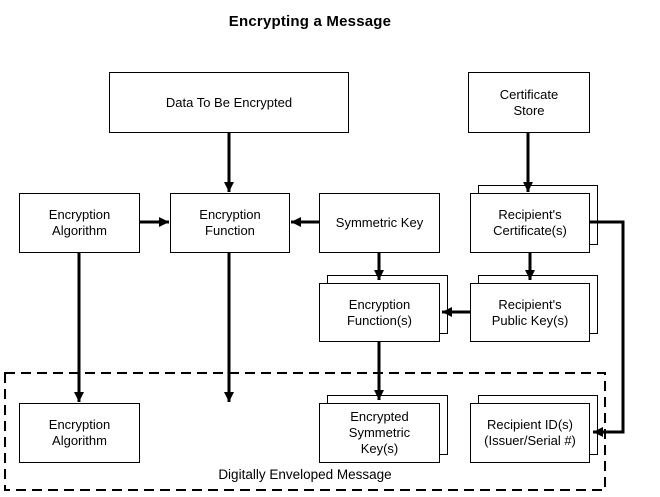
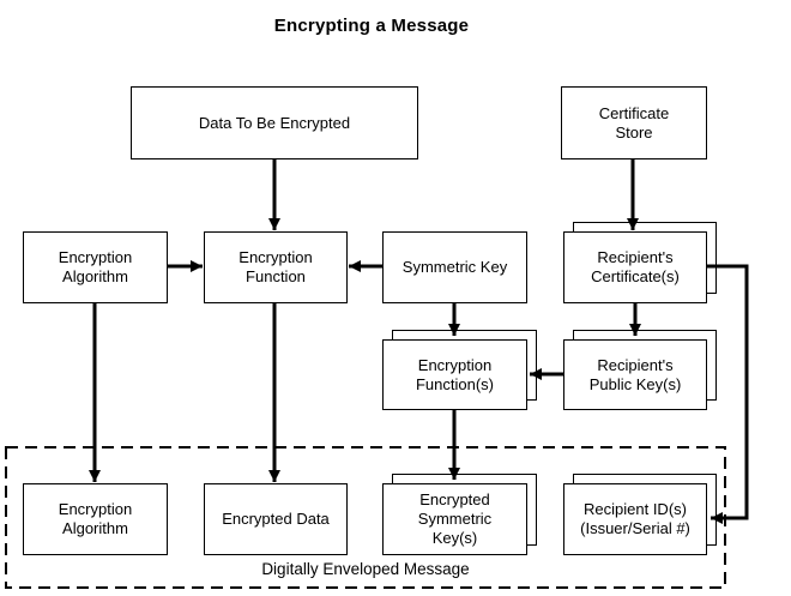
  Encrypting a Message
  Data To Be Encrypted
  Certificate
  Store
  Encryption
  Algorithm
  Encryption
  Function
  Symmetric Key
  Recipient's
  Certificate(s)
  Encryption
  Function(s)
  Recipient's
  Public Key(s)
  Encryption
  Algorithm
+ Encrypted Data
  Encrypted
  Symmetric
  Key(s)
  Recipient ID(s)
  (Issuer/Serial #)
  Digitally Enveloped Message
